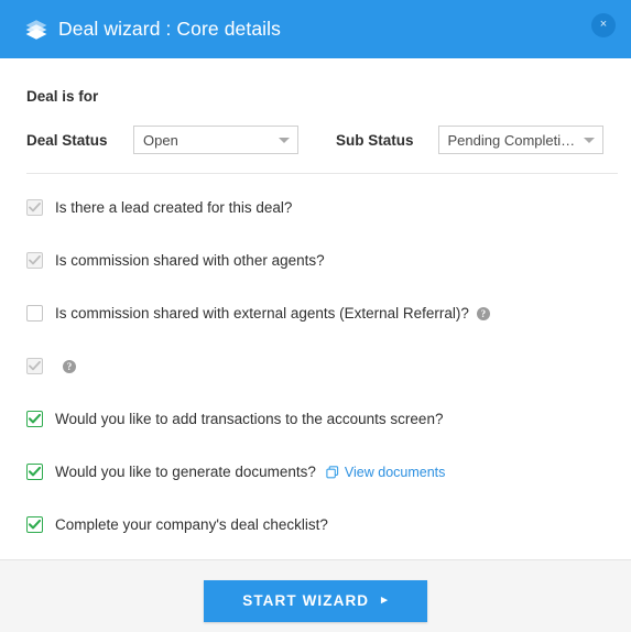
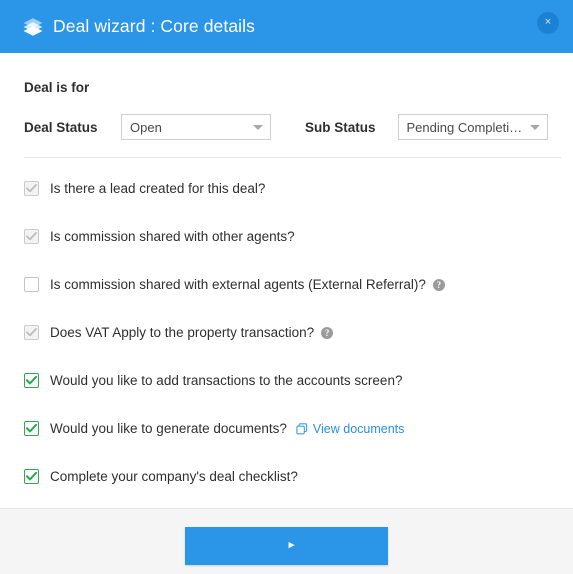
  Deal wizard : Core details
  ×
  Deal is for
  Deal Status
  Open
  Sub Status
  Pending Completion
  Is there a lead created for this deal?
  Is commission shared with other agents?
  Is commission shared with external agents (External Referral)?
  ?
+ Does VAT Apply to the property transaction?
  ?
  Would you like to add transactions to the accounts screen?
  Would you like to generate documents?
  View documents
  Complete your company's deal checklist?
- START WIZARD
  ▸
